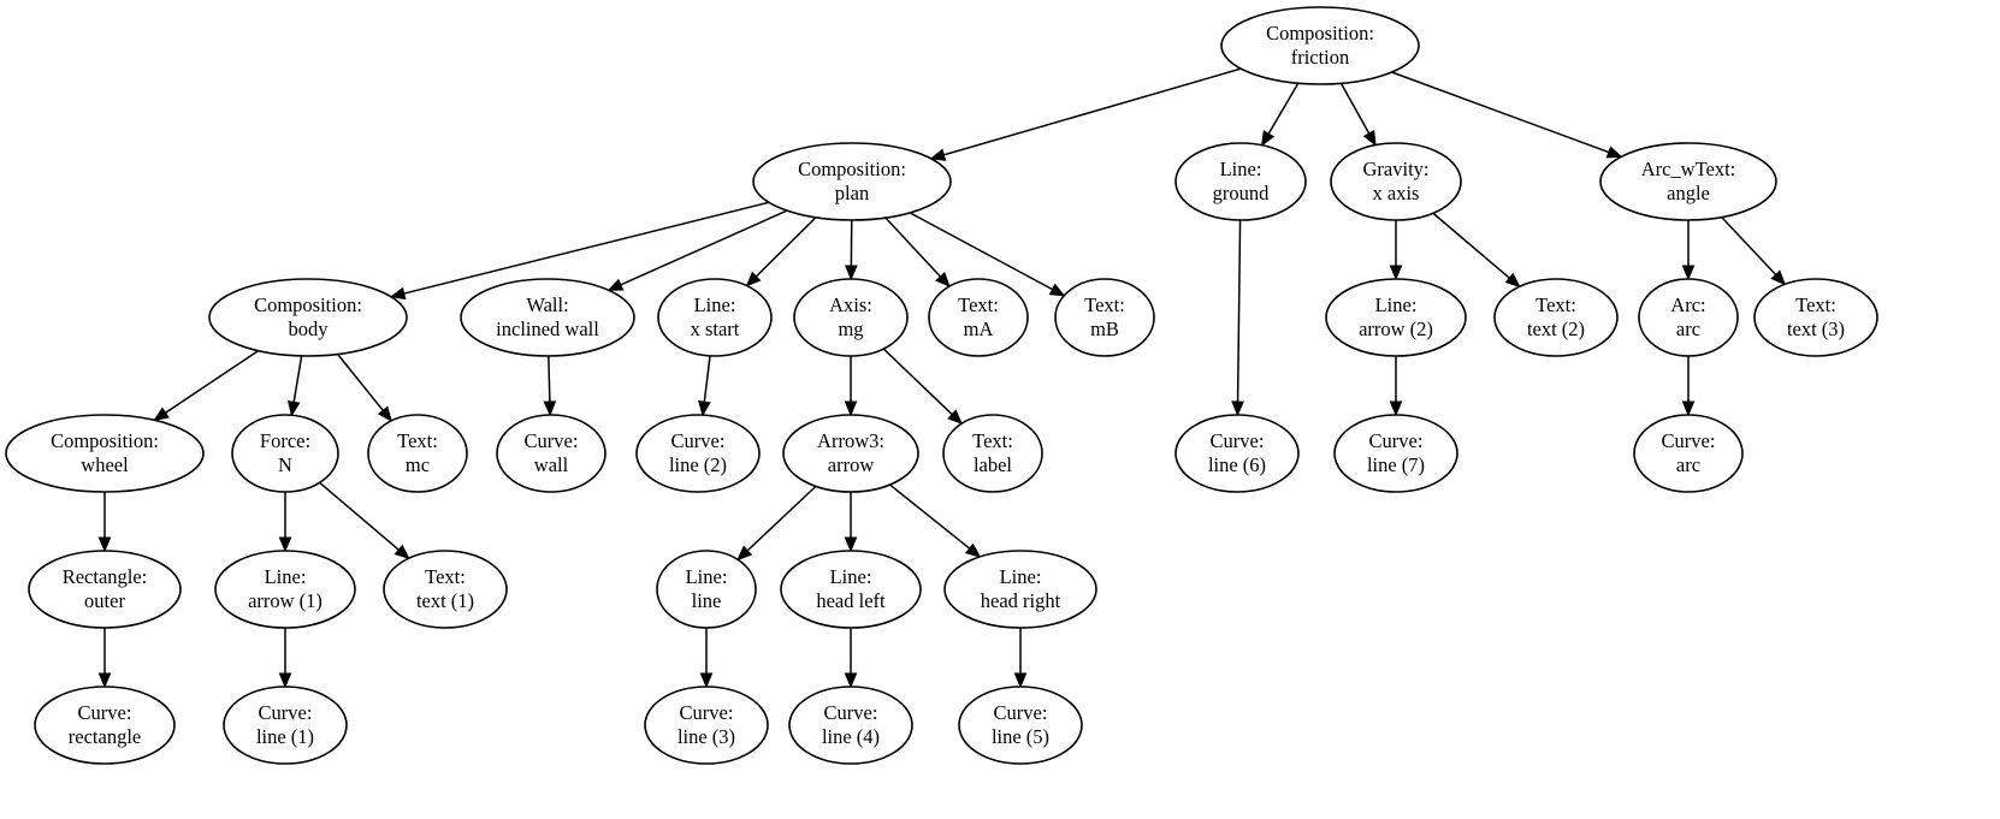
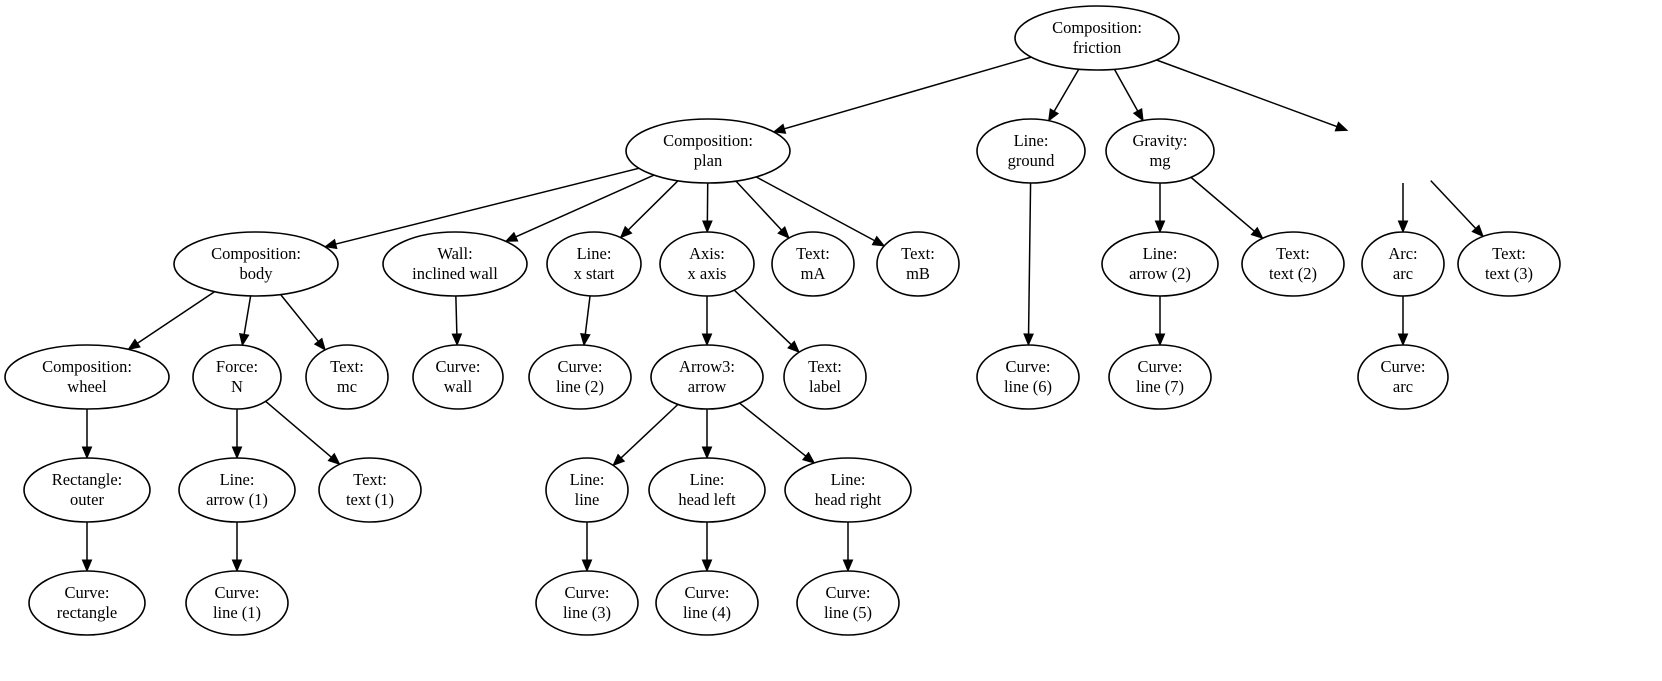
  Composition:
  friction
  Composition:
  plan
  Line:
  ground
  Gravity:
- x axis
+ mg
- Arc_wText:
- angle
  Composition:
  body
  Wall:
  inclined wall
  Line:
  x start
  Axis:
- mg
+ x axis
  Text:
  mA
  Text:
  mB
  Curve:
  line (6)
  Line:
  arrow (2)
  Text:
  text (2)
  Arc:
  arc
  Text:
  text (3)
  Composition:
  wheel
  Force:
  N
  Text:
  mc
  Curve:
  wall
  Curve:
  line (2)
  Arrow3:
  arrow
  Text:
  label
  Curve:
  line (7)
  Curve:
  arc
  Rectangle:
  outer
  Line:
  arrow (1)
  Text:
  text (1)
  Line:
  line
  Line:
  head left
  Line:
  head right
  Curve:
  rectangle
  Curve:
  line (1)
  Curve:
  line (3)
  Curve:
  line (4)
  Curve:
  line (5)
